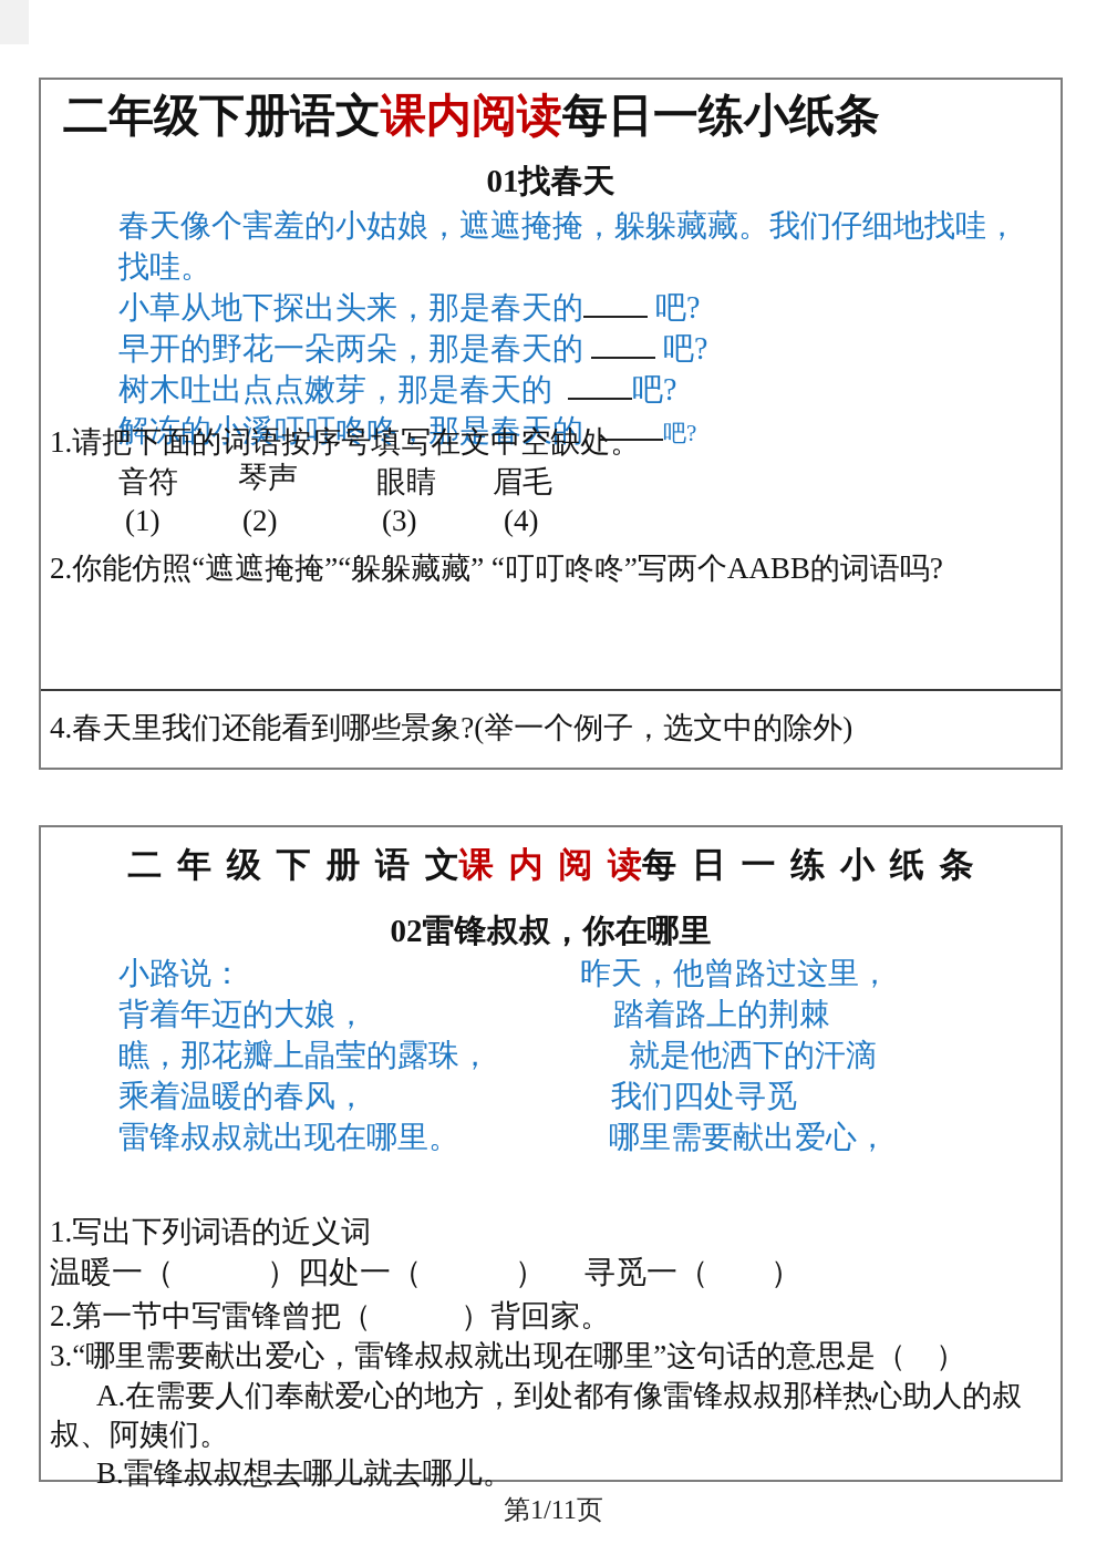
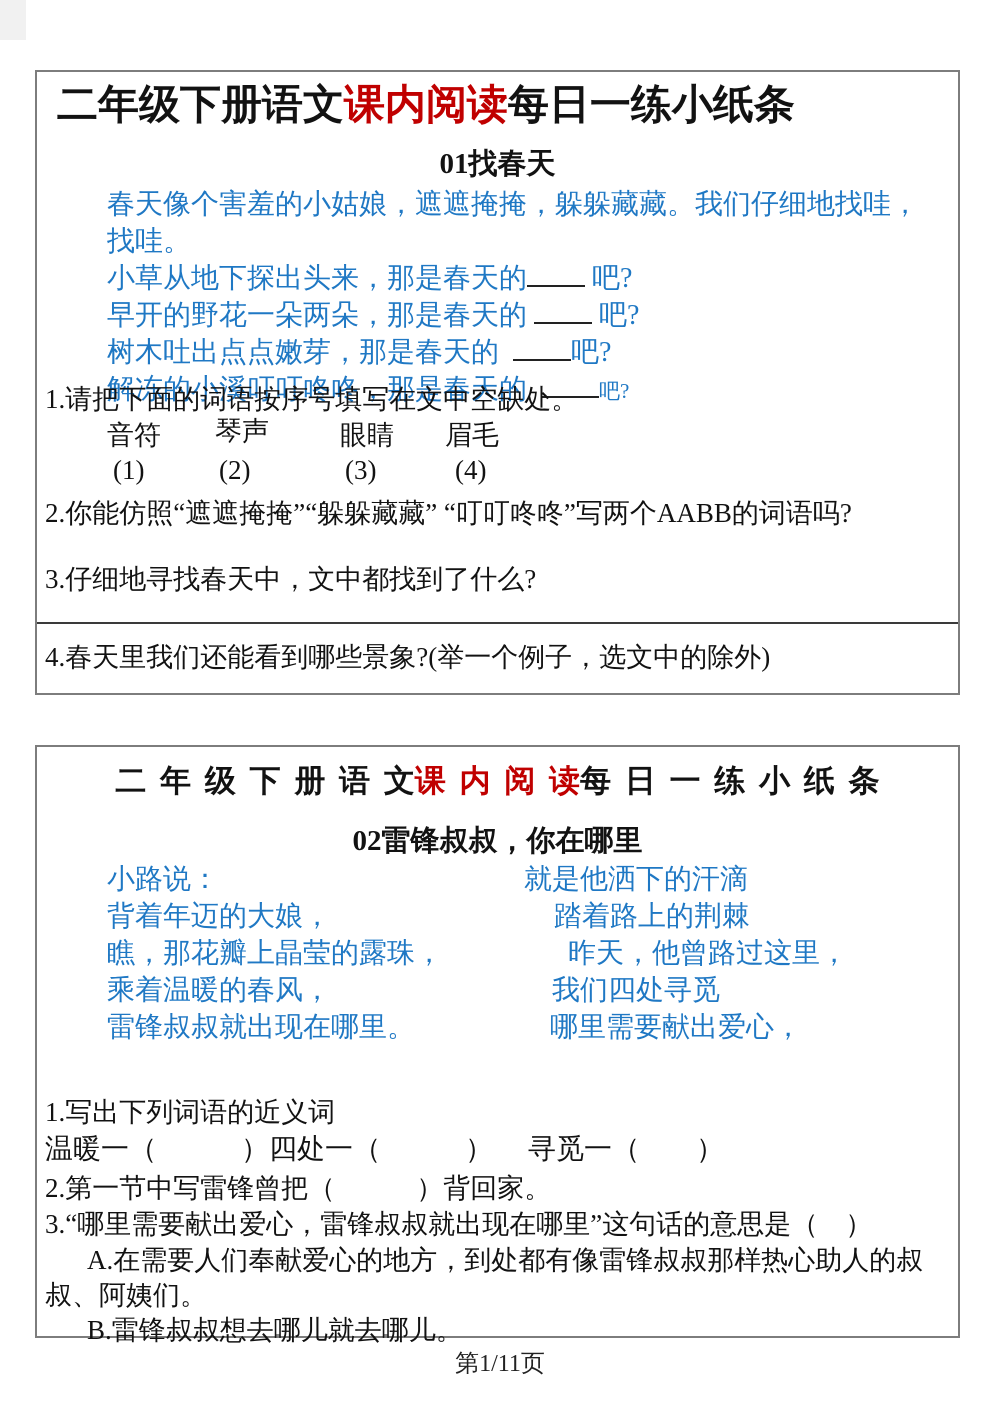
  二年级下册语文课内阅读每日一练小纸条
  01找春天
  春天像个害羞的小姑娘，遮遮掩掩，躲躲藏藏。我们仔细地找哇，找哇。
  小草从地下探出头来，那是春天的 吧?
  早开的野花一朵两朵，那是春天的 吧?
  树木吐出点点嫩芽，那是春天的 吧?
  解冻的小溪叮叮咚咚，那是春天的 吧?
  1.请把下面的词语按序号填写在文中空缺处。
  音符
  琴声
  眼睛
  眉毛
  (1)
  (2)
  (3)
  (4)
  2.你能仿照“遮遮掩掩”“躲躲藏藏” “叮叮咚咚”写两个AABB的词语吗?
+ 3.仔细地寻找春天中，文中都找到了什么?
  4.春天里我们还能看到哪些景象?(举一个例子，选文中的除外)
  二 年 级 下 册 语 文课 内 阅 读每 日 一 练 小 纸 条
  02雷锋叔叔，你在哪里
  小路说：
  背着年迈的大娘，
  瞧，那花瓣上晶莹的露珠，
  乘着温暖的春风，
  雷锋叔叔就出现在哪里。
- 昨天，他曾路过这里，
+ 就是他洒下的汗滴
  踏着路上的荆棘
- 就是他洒下的汗滴
+ 昨天，他曾路过这里，
  我们四处寻觅
  哪里需要献出爱心，
  1.写出下列词语的近义词
  温暖一（ ）四处一（ ） 寻觅一（ ）
  2.第一节中写雷锋曾把（ ）背回家。
  3.“哪里需要献出爱心，雷锋叔叔就出现在哪里”这句话的意思是（ ）
  A.在需要人们奉献爱心的地方，到处都有像雷锋叔叔那样热心助人的叔叔、阿姨们。
  B.雷锋叔叔想去哪儿就去哪儿。
  第1/11页
